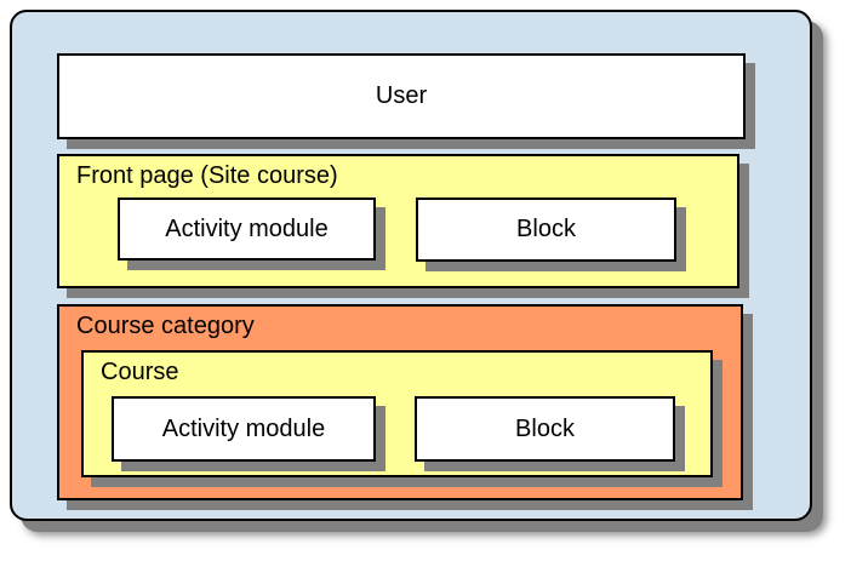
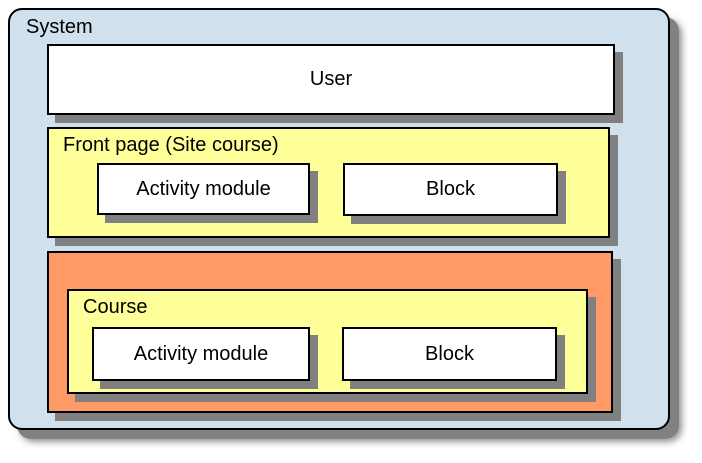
+ System
  User
  Front page (Site course)
  Activity module
  Block
- Course category
  Course
  Activity module
  Block
